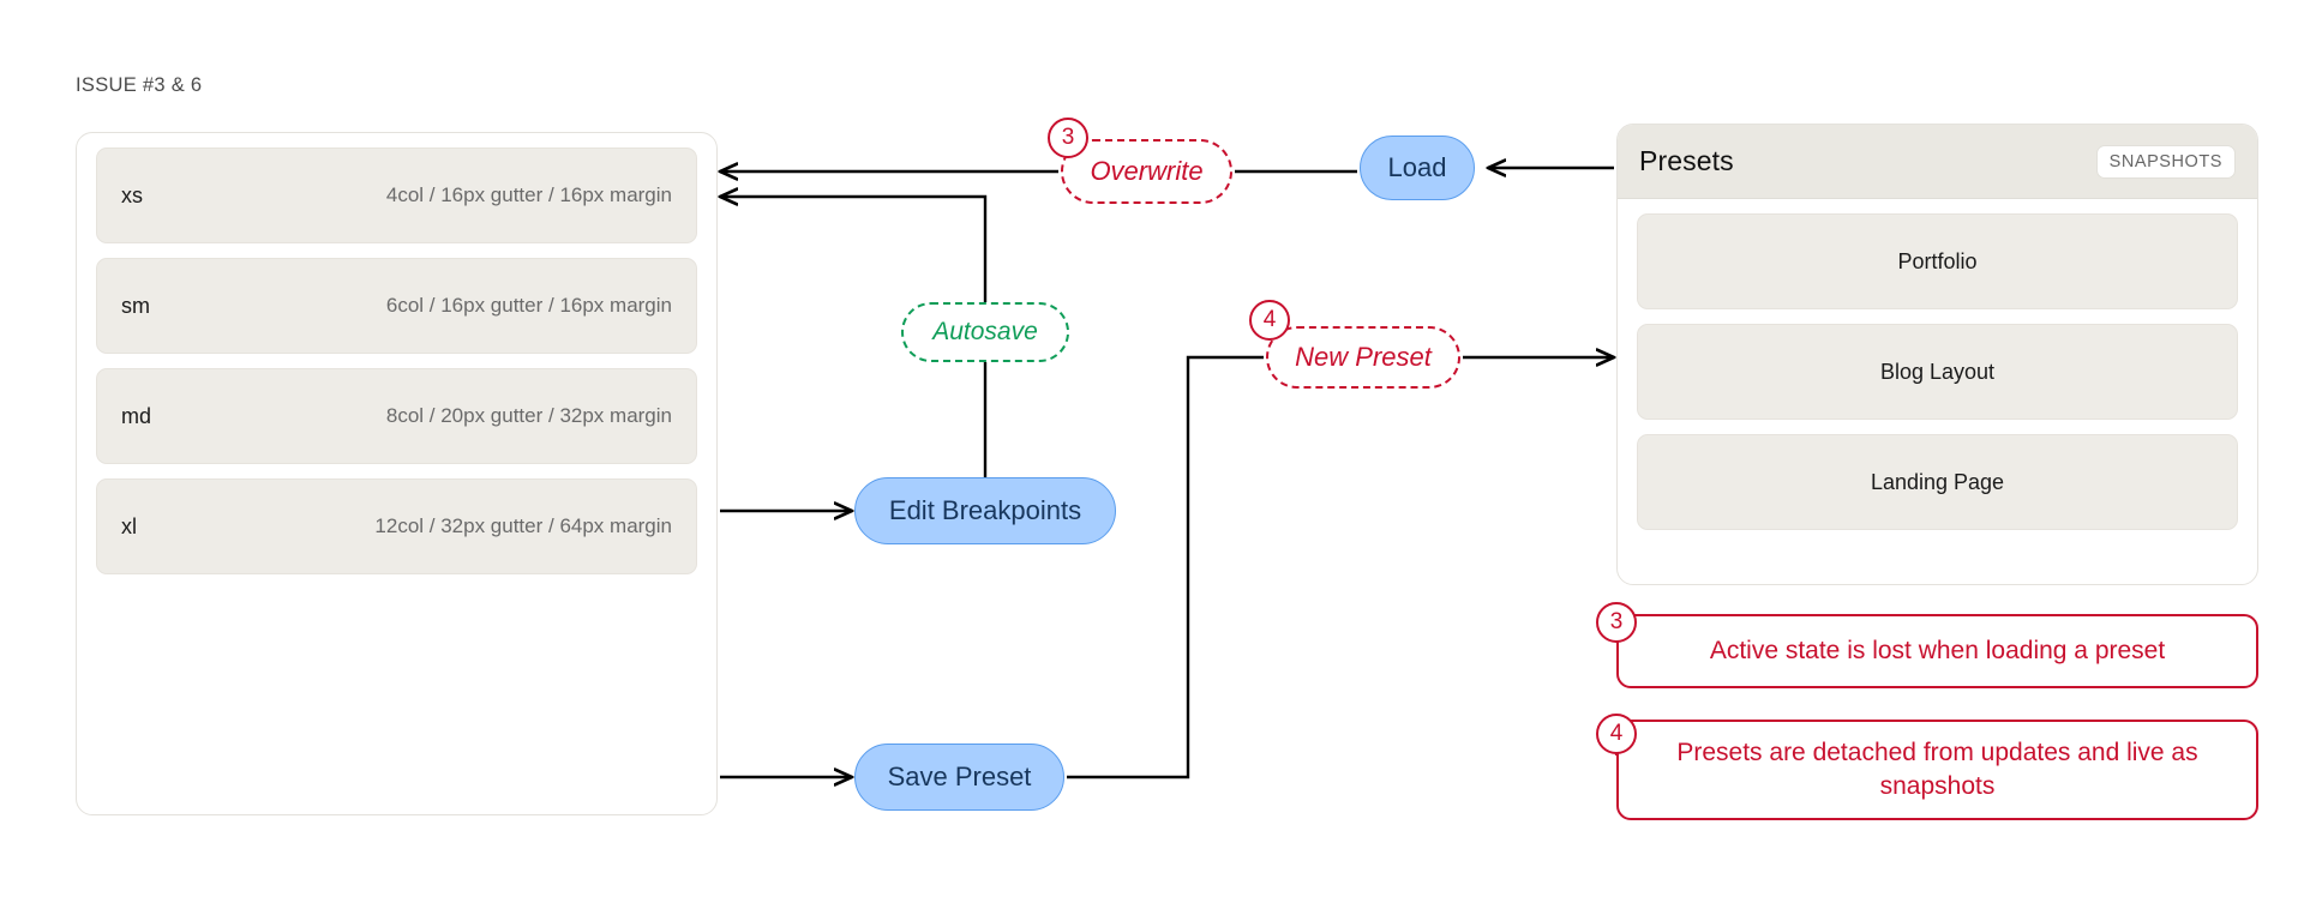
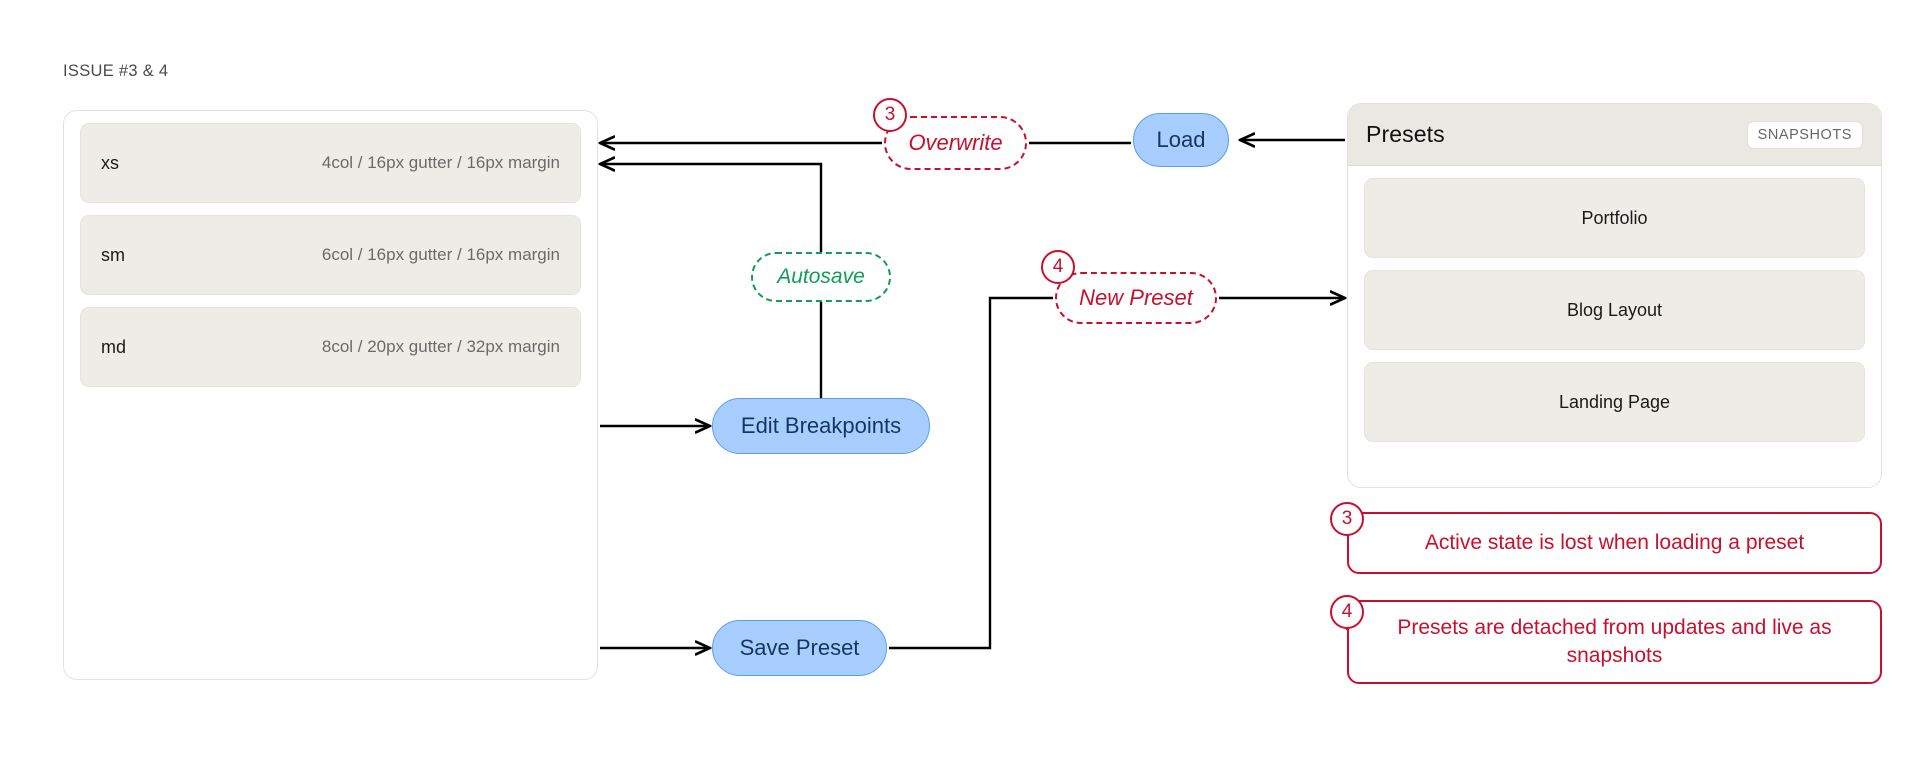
- ISSUE #3 & 6
+ ISSUE #3 & 4
  xs
  4col / 16px gutter / 16px margin
  sm
  6col / 16px gutter / 16px margin
  md
  8col / 20px gutter / 32px margin
- xl
- 12col / 32px gutter / 64px margin
  Presets
  SNAPSHOTS
  Portfolio
  Blog Layout
  Landing Page
  Load
  Edit Breakpoints
  Save Preset
  Overwrite
  Autosave
  New Preset
  3
  4
  3
  4
  Active state is lost when loading a preset
  Presets are detached from updates and live as snapshots
